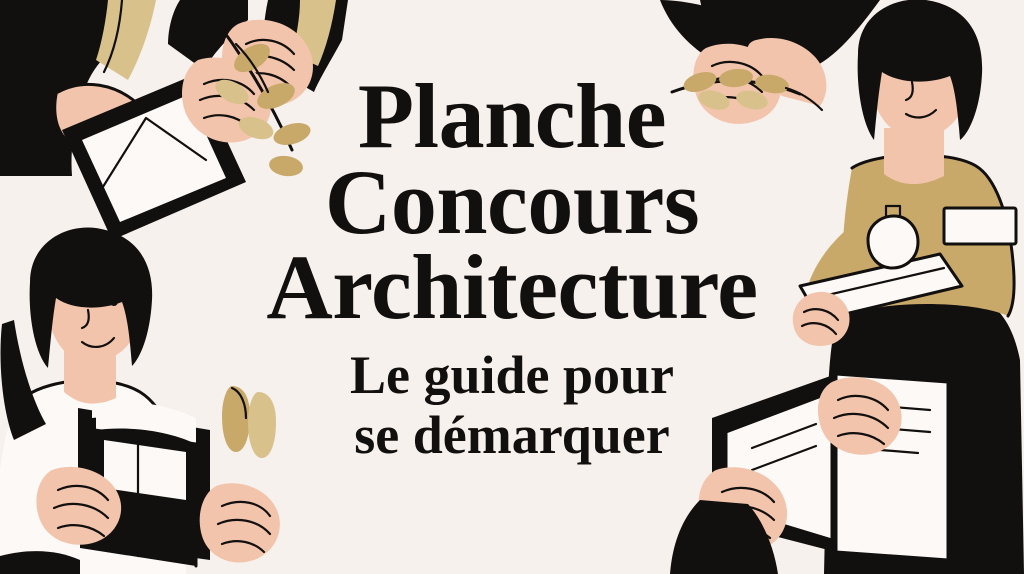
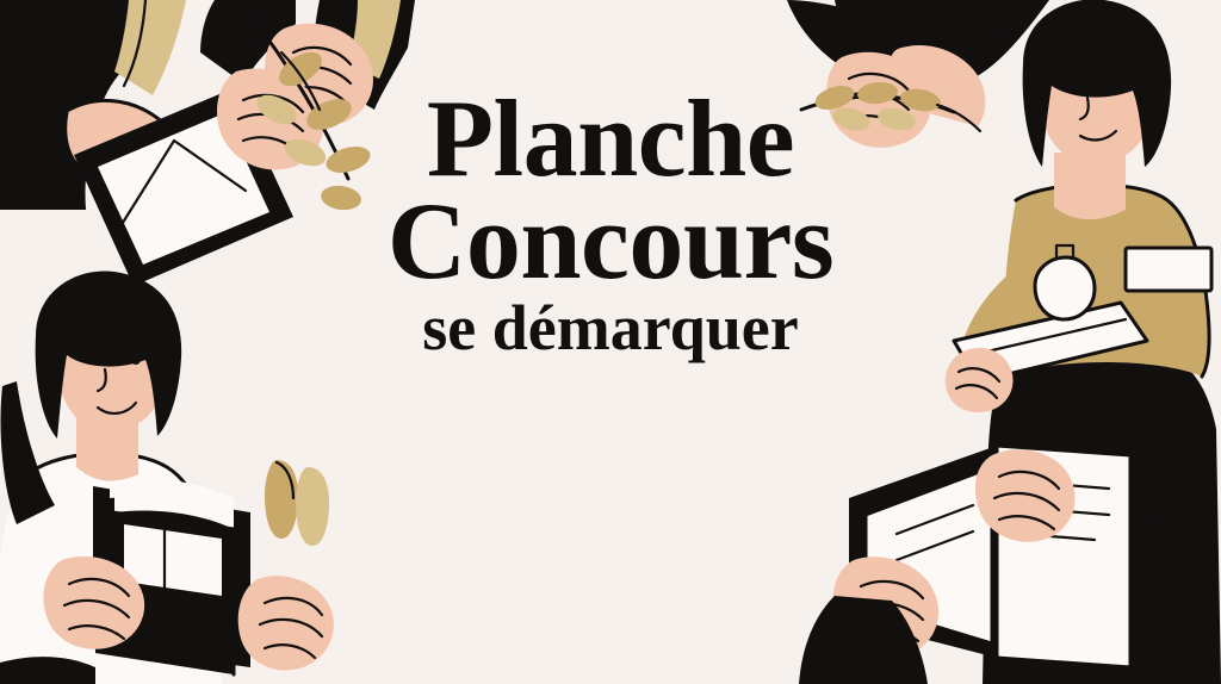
  Planche
  Concours
- Architecture
- Le guide pour
  se démarquer
